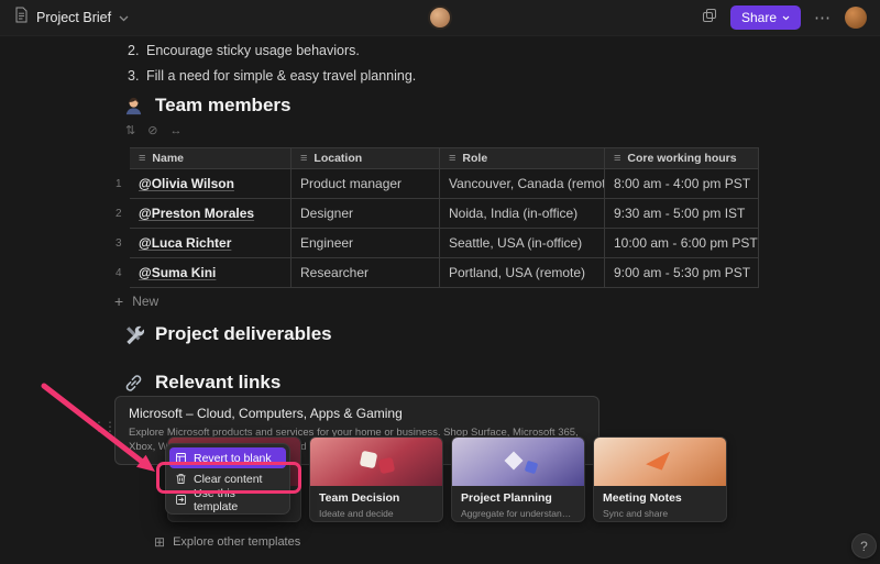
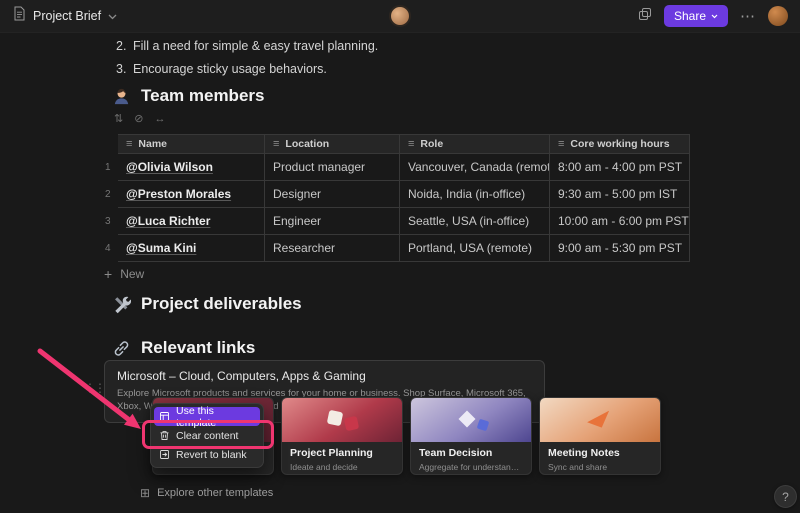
  Project Brief
  Share
  ⋯
  2.
- Encourage sticky usage behaviors.
+ Fill a need for simple & easy travel planning.
  3.
- Fill a need for simple & easy travel planning.
+ Encourage sticky usage behaviors.
  Team members
  ⇅
  ⊘
  ↔
  ≡
  Name
  ≡
  Location
  ≡
  Role
  ≡
  Core working hours
  1
  @Olivia Wilson
  Product manager
  Vancouver, Canada (remot
  8:00 am - 4:00 pm PST
  2
  @Preston Morales
  Designer
  Noida, India (in-office)
  9:30 am - 5:00 pm IST
  3
  @Luca Richter
  Engineer
  Seattle, USA (in-office)
  10:00 am - 6:00 pm PST
  4
  @Suma Kini
  Researcher
  Portland, USA (remote)
  9:00 am - 5:30 pm PST
  +
  New
  Project deliverables
  Relevant links
  Microsoft – Cloud, Computers, Apps & Gaming
  Explore Microsoft products and services for your home or business. Shop Surface, Microsoft 365, Xbox, Wd
- Team Decision
+ Project Planning
  Ideate and decide
- Project Planning
+ Team Decision
  Aggregate for understandin
  Meeting Notes
  Sync and share
- Revert to blank
+ Use this template
  Clear content
- Use this template
+ Revert to blank
  ⊞
  Explore other templates
  ?
